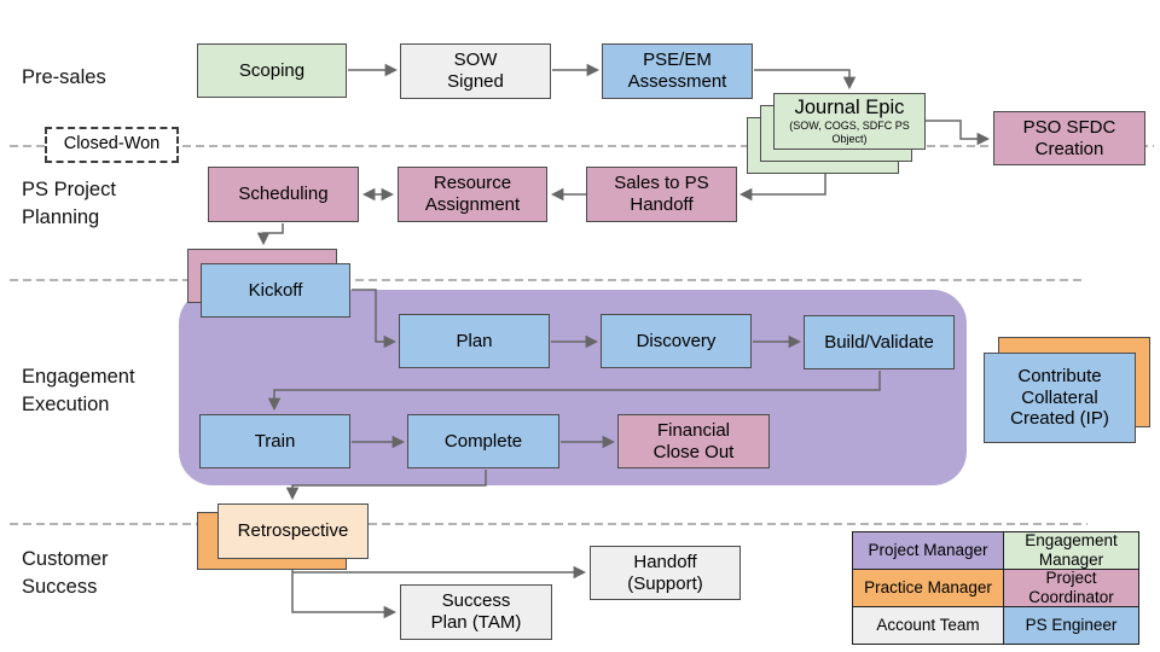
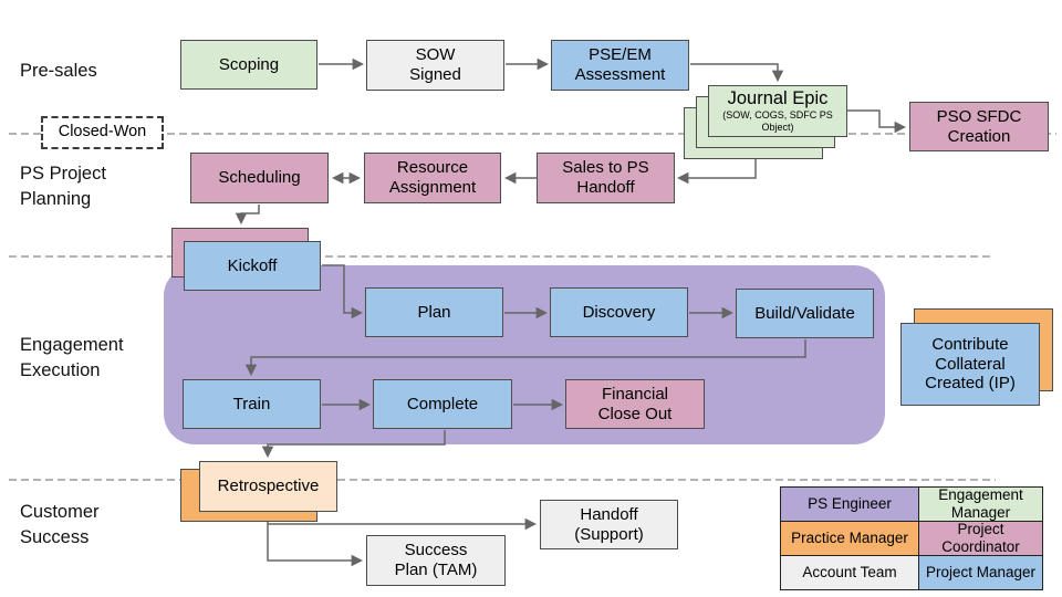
  Pre-sales
  PS Project
  Planning
  Engagement
  Execution
  Customer
  Success
  Closed-Won
  Scoping
  SOW
  Signed
  PSE/EM
  Assessment
  Journal Epic
  (SOW, COGS, SDFC PS Object)
  PSO SFDC
  Creation
  Scheduling
  Resource
  Assignment
  Sales to PS
  Handoff
  Kickoff
  Plan
  Discovery
  Build/Validate
  Train
  Complete
  Financial
  Close Out
  Contribute
  Collateral
  Created (IP)
  Retrospective
  Success
  Plan (TAM)
  Handoff
  (Support)
- Project Manager
+ PS Engineer
  Engagement
  Manager
  Practice Manager
  Project
  Coordinator
  Account Team
- PS Engineer
+ Project Manager
